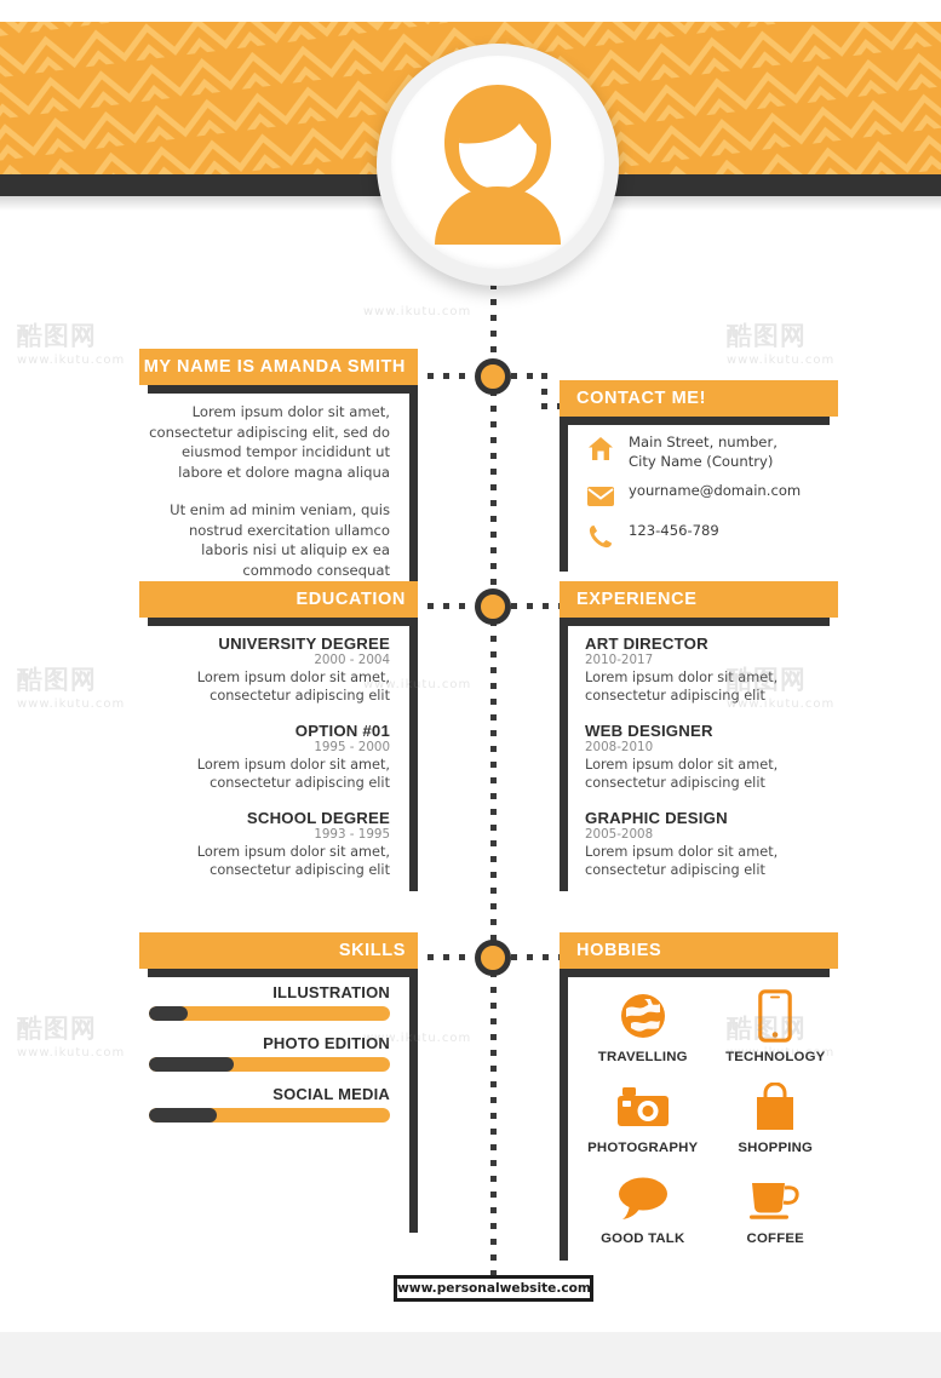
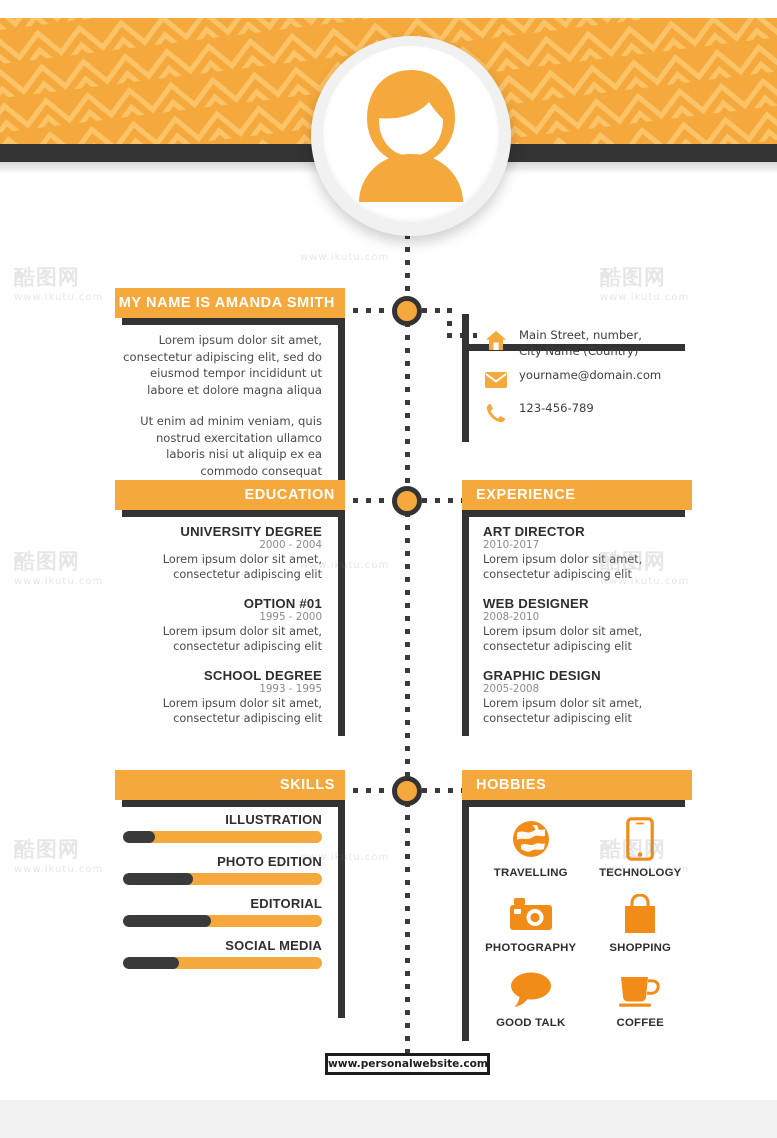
  MY NAME IS AMANDA SMITH
  Lorem ipsum dolor sit amet, consectetur adipiscing elit, sed do eiusmod tempor incididunt ut labore et dolore magna aliqua
  Ut enim ad minim veniam, quis nostrud exercitation ullamco laboris nisi ut aliquip ex ea commodo consequat
- CONTACT ME!
  Main Street, number,
  City Name (Country)
  yourname@domain.com
  123-456-789
  EDUCATION
  UNIVERSITY DEGREE
  2000 - 2004
  Lorem ipsum dolor sit amet, consectetur adipiscing elit
  OPTION #01
  1995 - 2000
  Lorem ipsum dolor sit amet, consectetur adipiscing elit
  SCHOOL DEGREE
  1993 - 1995
  Lorem ipsum dolor sit amet, consectetur adipiscing elit
  EXPERIENCE
  ART DIRECTOR
  2010-2017
  Lorem ipsum dolor sit amet, consectetur adipiscing elit
  WEB DESIGNER
  2008-2010
  Lorem ipsum dolor sit amet, consectetur adipiscing elit
  GRAPHIC DESIGN
  2005-2008
  Lorem ipsum dolor sit amet, consectetur adipiscing elit
  SKILLS
  ILLUSTRATION
  PHOTO EDITION
+ EDITORIAL
  SOCIAL MEDIA
  HOBBIES
  TRAVELLING
  TECHNOLOGY
  PHOTOGRAPHY
  SHOPPING
  GOOD TALK
  COFFEE
  www.personalwebsite.com
  酷图网
  www.ikutu.com
  酷图网
  www.ikutu.com
  酷图网
  www.ikutu.com
  酷图网
  www.ikutu.com
  酷图网
  www.ikutu.com
  酷图网
  www.ikutu.com
  www.ikutu.com
  www.ikutu.com
  www.ikutu.com
